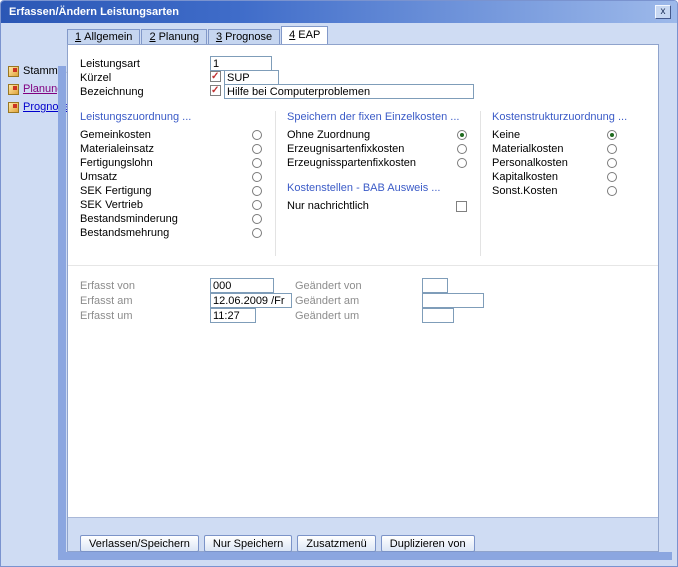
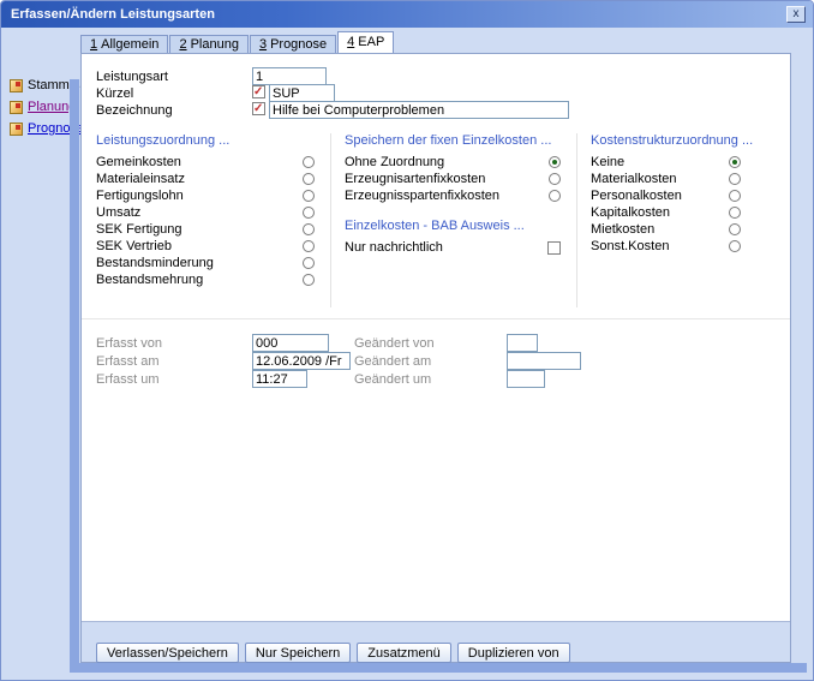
  Erfassen/Ändern Leistungsarten
  x
  Planun
  Progno
  1 Allgemein
  2 Planung
  3 Prognose
  4 EAP
  Leistungsart
  1
  Kürzel
  SUP
  Bezeichnung
  Hilfe bei Computerproblemen
  Leistungszuordnung ...
  Gemeinkosten
  Materialeinsatz
  Fertigungslohn
  Umsatz
  SEK Fertigung
  SEK Vertrieb
  Bestandsminderung
  Bestandsmehrung
  Speichern der fixen Einzelkosten ...
  Ohne Zuordnung
  Erzeugnisartenfixkosten
  Erzeugnisspartenfixkosten
- Kostenstellen - BAB Ausweis ...
+ Einzelkosten - BAB Ausweis ...
  Nur nachrichtlich
  Kostenstrukturzuordnung ...
  Keine
  Materialkosten
  Personalkosten
  Kapitalkosten
+ Mietkosten
  Sonst.Kosten
  Erfasst von
  000
  Erfasst am
  12.06.2009 /Fr
  Erfasst um
  11:27
  Geändert von
  Geändert am
  Geändert um
  Verlassen/Speichern
  Nur Speichern
  Zusatzmenü
  Duplizieren von
